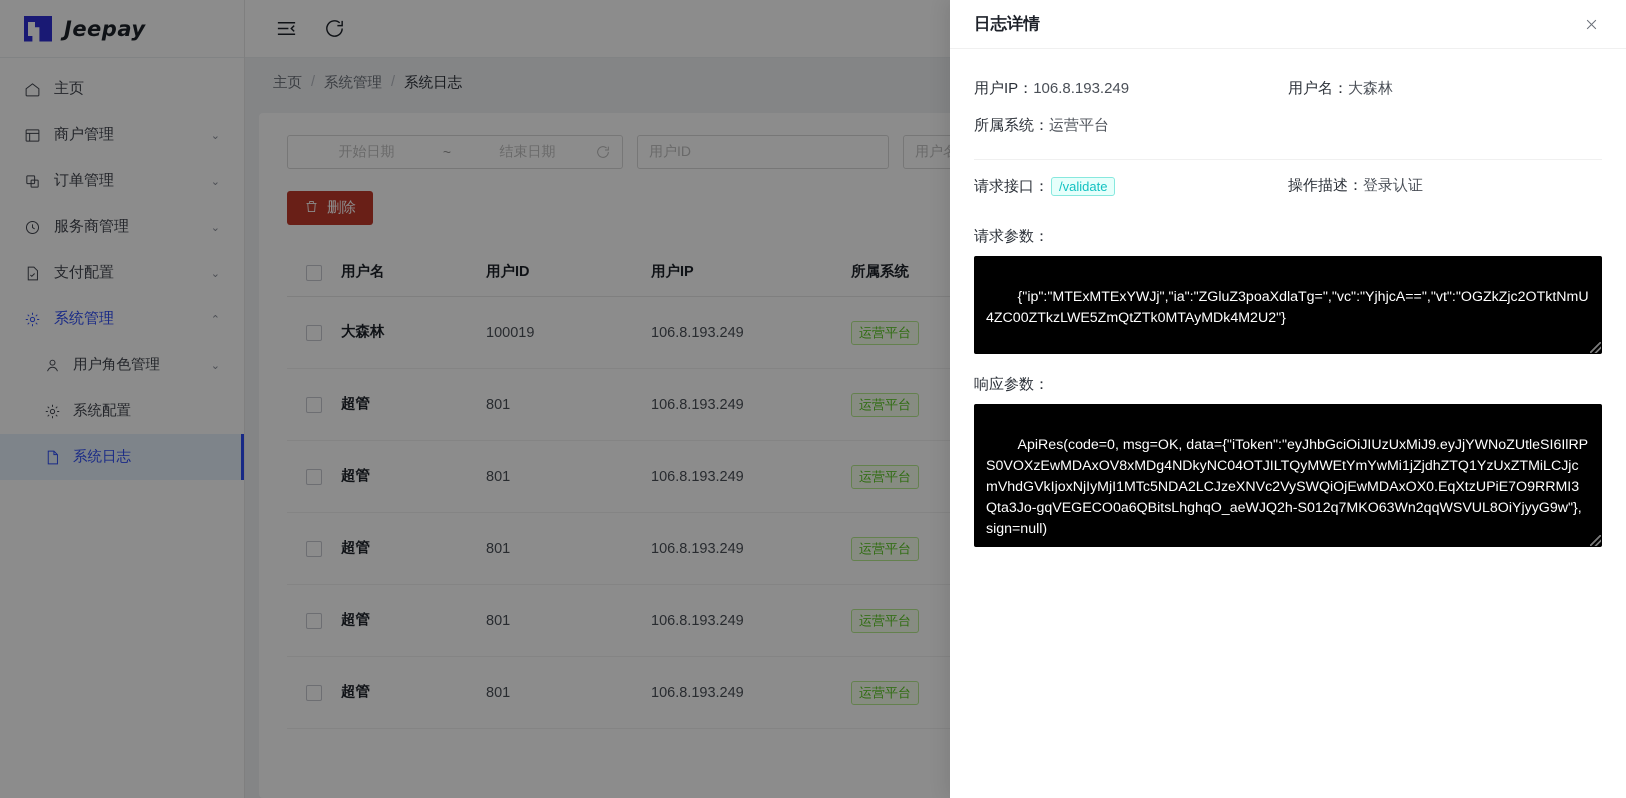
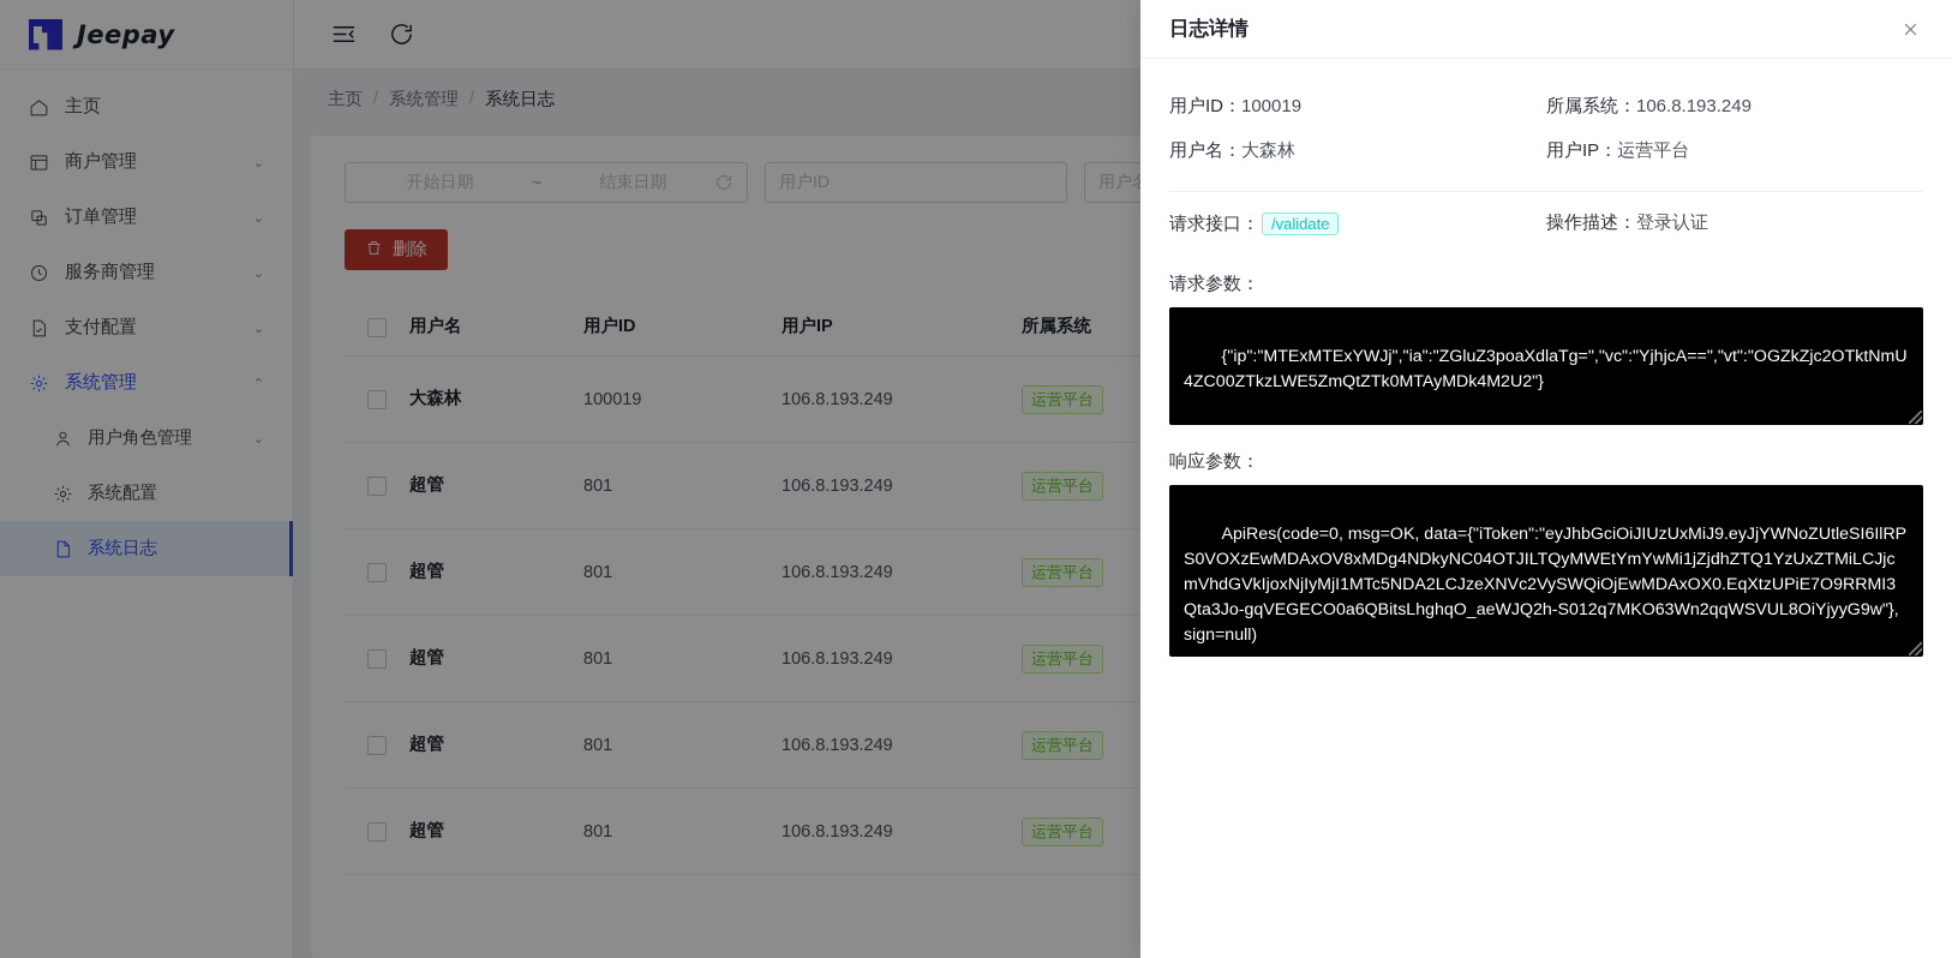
  Jeepay
  主页
  商户管理
  ⌄
  订单管理
  ⌄
  服务商管理
  ⌄
  支付配置
  ⌄
  系统管理
  ⌃
  用户角色管理
  ⌄
  系统配置
  系统日志
  主页
  /
  系统管理
  /
  系统日志
  开始日期
  ~
  结束日期
  用户ID
  删除
  用户名
  用户ID
  用户IP
  所属系统
  大森林
  100019
  106.8.193.249
  运营平台
  超管
  801
  106.8.193.249
  运营平台
  超管
  801
  106.8.193.249
  运营平台
  超管
  801
  106.8.193.249
  运营平台
  超管
  801
  106.8.193.249
  运营平台
  超管
  801
  106.8.193.249
  运营平台
  日志详情
+ 用户ID：100019
- 用户IP：106.8.193.249
+ 所属系统：106.8.193.249
  用户名：大森林
- 所属系统：运营平台
+ 用户IP：运营平台
  请求接口： /validate
  操作描述：登录认证
  请求参数：
  {"ip":"MTExMTExYWJj","ia":"ZGluZ3poaXdlaTg=","vc":"YjhjcA==","vt":"OGZkZjc2OTktNmU4ZC00ZTkzLWE5ZmQtZTk0MTAyMDk4M2U2"}
  响应参数：
  ApiRes(code=0, msg=OK, data={"iToken":"eyJhbGciOiJIUzUxMiJ9.eyJjYWNoZUtleSI6IlRPS0VOXzEwMDAxOV8xMDg4NDkyNC04OTJILTQyMWEtYmYwMi1jZjdhZTQ1YzUxZTMiLCJjcmVhdGVkIjoxNjIyMjI1MTc5NDA2LCJzeXNVc2VySWQiOjEwMDAxOX0.EqXtzUPiE7O9RRMI3Qta3Jo-gqVEGECO0a6QBitsLhghqO_aeWJQ2h-S012q7MKO63Wn2qqWSVUL8OiYjyyG9w"}, sign=null)
